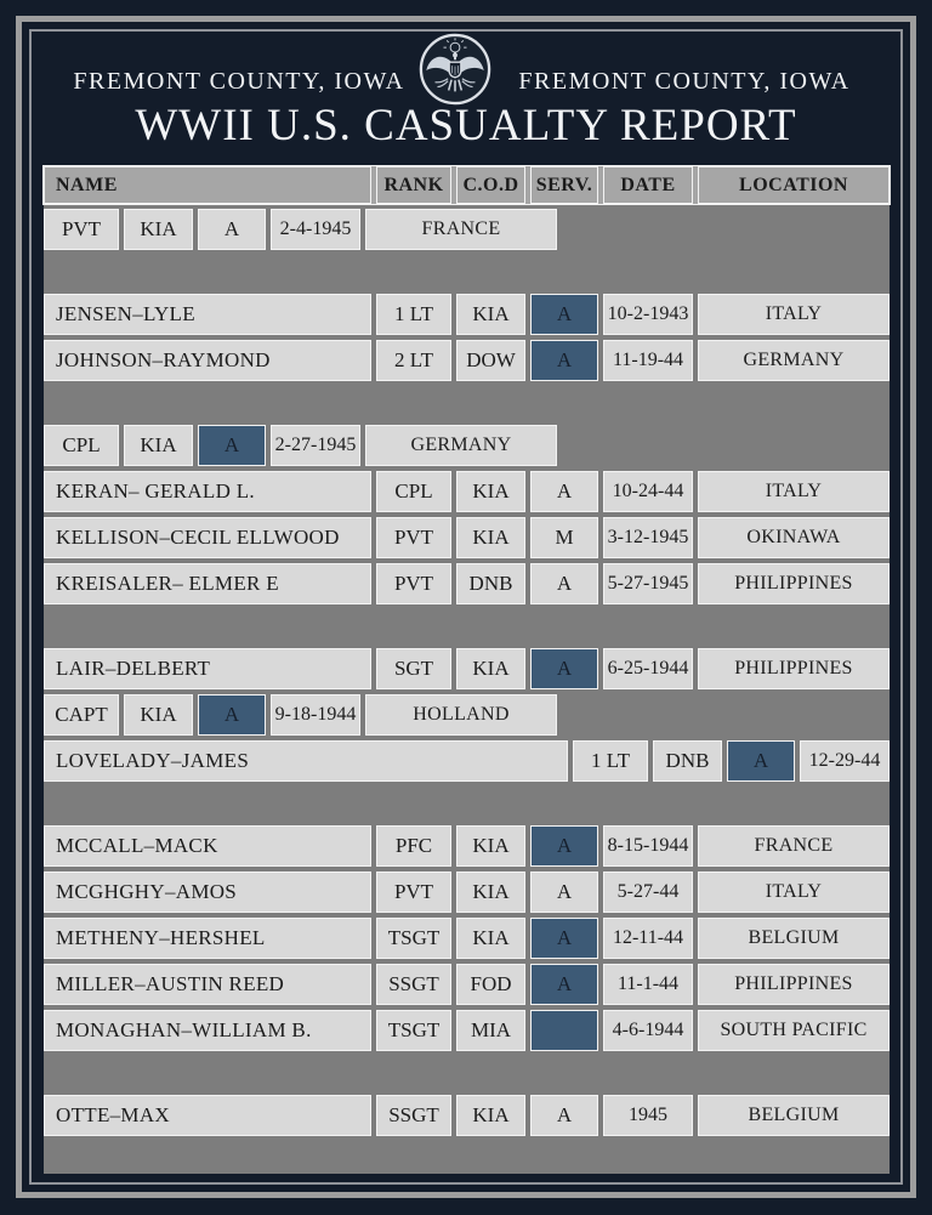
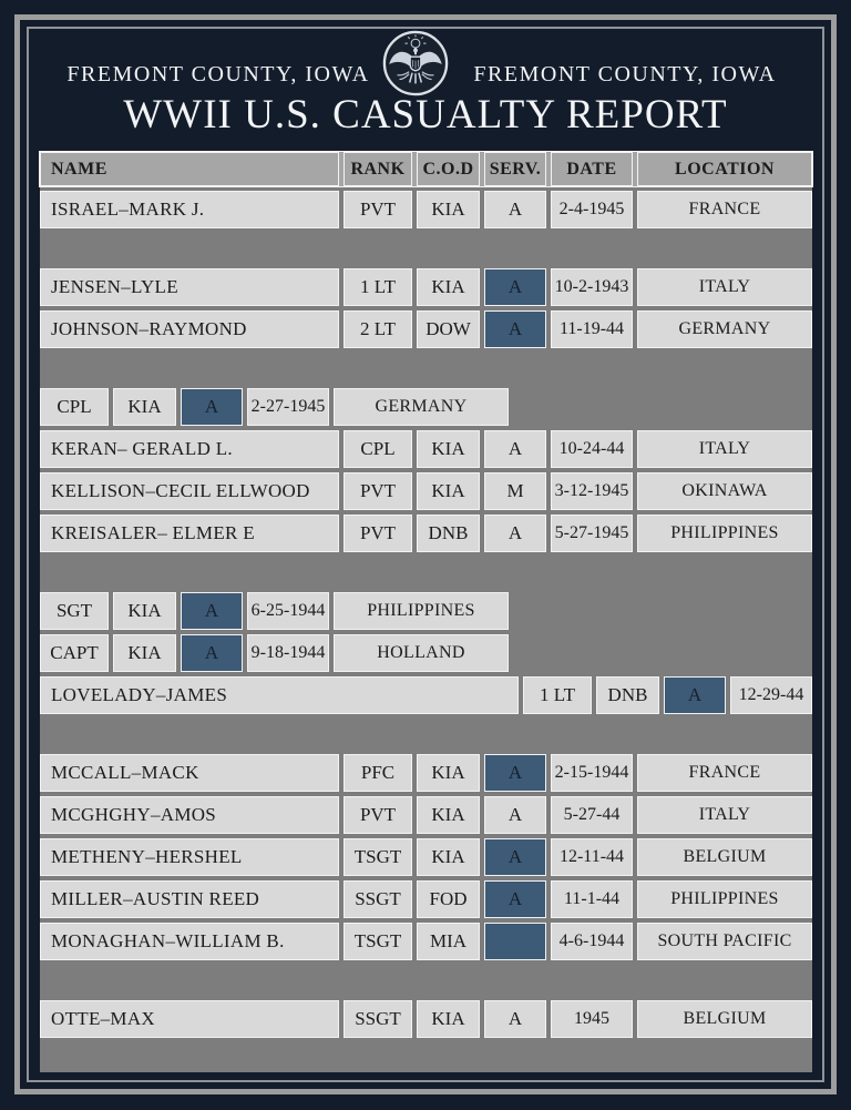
  FREMONT COUNTY, IOWA
  FREMONT COUNTY, IOWA
  WWII U.S. CASUALTY REPORT
  NAME
  RANK
  C.O.D
  SERV.
  DATE
  LOCATION
+ ISRAEL–MARK J.
  PVT
  KIA
  A
  2-4-1945
  FRANCE
  JENSEN–LYLE
  1 LT
  KIA
  A
  10-2-1943
  ITALY
  JOHNSON–RAYMOND
  2 LT
  DOW
  A
  11-19-44
  GERMANY
  CPL
  KIA
  A
  2-27-1945
  GERMANY
  KERAN– GERALD L.
  CPL
  KIA
  A
  10-24-44
  ITALY
  KELLISON–CECIL ELLWOOD
  PVT
  KIA
  M
  3-12-1945
  OKINAWA
  KREISALER– ELMER E
  PVT
  DNB
  A
  5-27-1945
  PHILIPPINES
- LAIR–DELBERT
  SGT
  KIA
  A
  6-25-1944
  PHILIPPINES
  CAPT
  KIA
  A
  9-18-1944
  HOLLAND
  LOVELADY–JAMES
  1 LT
  DNB
  A
  12-29-44
  MCCALL–MACK
  PFC
  KIA
  A
- 8-15-1944
+ 2-15-1944
  FRANCE
  MCGHGHY–AMOS
  PVT
  KIA
  A
  5-27-44
  ITALY
  METHENY–HERSHEL
  TSGT
  KIA
  A
  12-11-44
  BELGIUM
  MILLER–AUSTIN REED
  SSGT
  FOD
  A
  11-1-44
  PHILIPPINES
  MONAGHAN–WILLIAM B.
  TSGT
  MIA
  4-6-1944
  SOUTH PACIFIC
  OTTE–MAX
  SSGT
  KIA
  A
  1945
  BELGIUM
